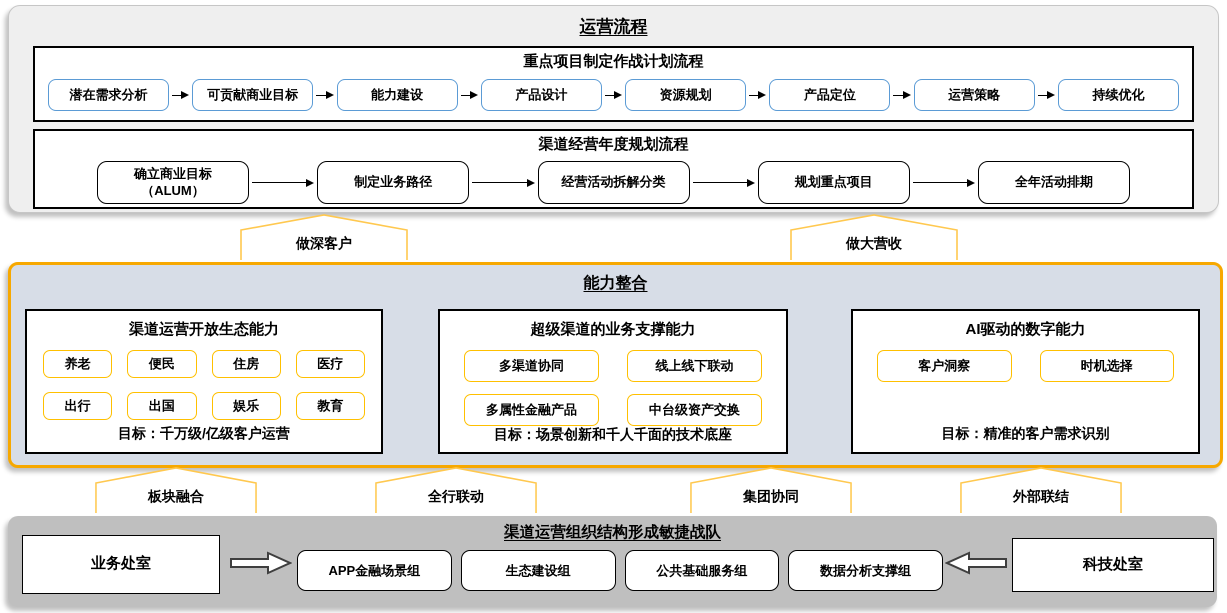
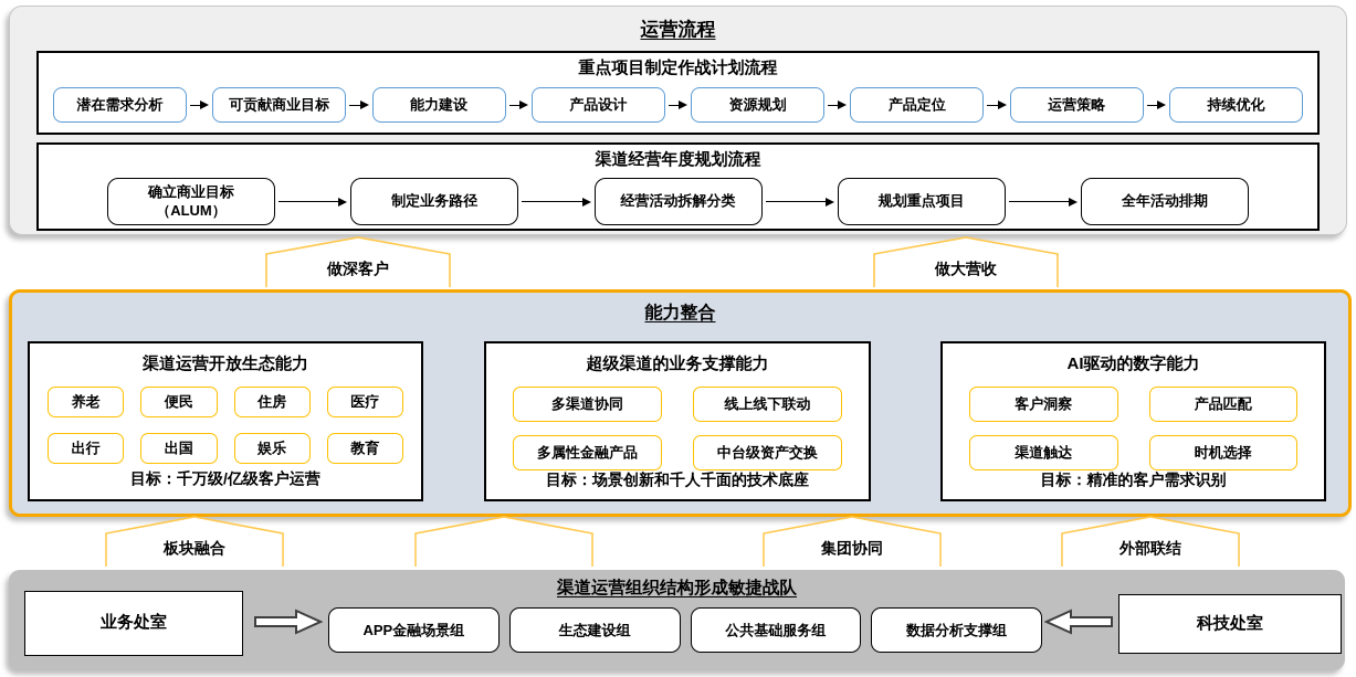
  运营流程
  重点项目制定作战计划流程
  潜在需求分析
  可贡献商业目标
  能力建设
  产品设计
  资源规划
  产品定位
  运营策略
  持续优化
  渠道经营年度规划流程
  确立商业目标
  （ALUM）
  制定业务路径
  经营活动拆解分类
  规划重点项目
  全年活动排期
  做深客户
  做大营收
  能力整合
  渠道运营开放生态能力
  养老
  便民
  住房
  医疗
  出行
  出国
  娱乐
  教育
  目标：千万级/亿级客户运营
  超级渠道的业务支撑能力
  多渠道协同
  线上线下联动
  多属性金融产品
  中台级资产交换
  目标：场景创新和千人千面的技术底座
  AI驱动的数字能力
  客户洞察
+ 产品匹配
+ 渠道触达
  时机选择
  目标：精准的客户需求识别
  板块融合
- 全行联动
  集团协同
  外部联结
  渠道运营组织结构形成敏捷战队
  业务处室
  APP金融场景组
  生态建设组
  公共基础服务组
  数据分析支撑组
  科技处室
